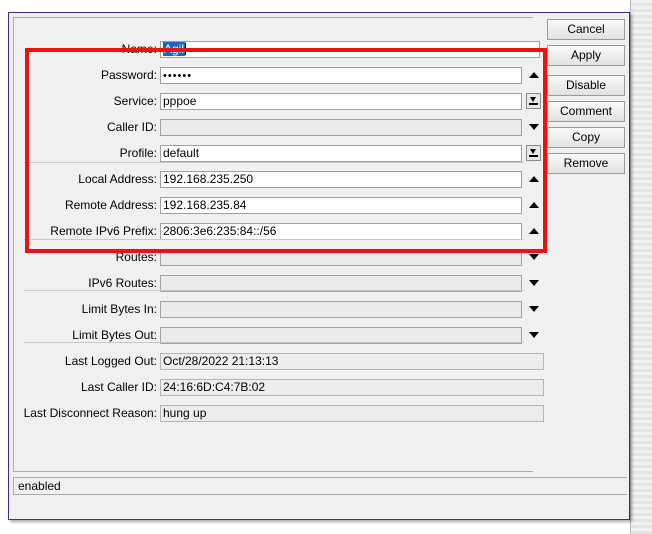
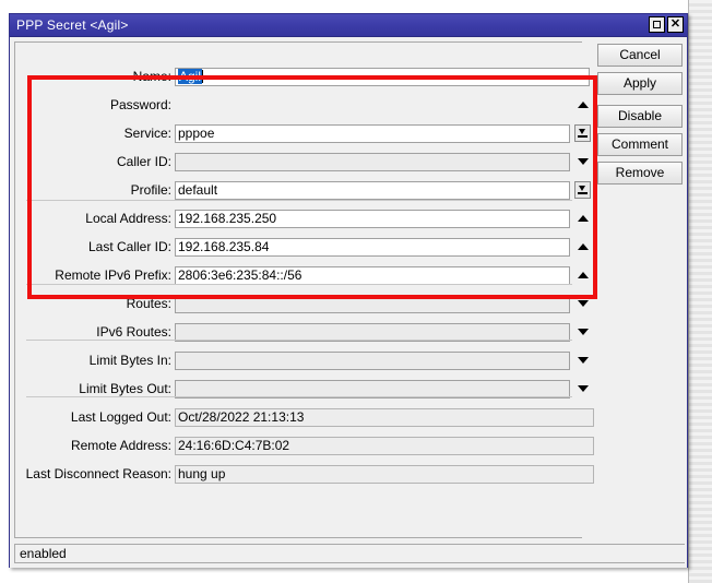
+ PPP Secret <Agil>
+ ✕
  Name:
  Agil
  Password:
- ••••••
  Service:
  pppoe
  Caller ID:
  Profile:
  default
  Local Address:
  192.168.235.250
- Remote Address:
+ Last Caller ID:
  192.168.235.84
  Remote IPv6 Prefix:
  2806:3e6:235:84::/56
  Routes:
  IPv6 Routes:
  Limit Bytes In:
  Limit Bytes Out:
  Last Logged Out:
  Oct/28/2022 21:13:13
- Last Caller ID:
+ Remote Address:
  24:16:6D:C4:7B:02
  Last Disconnect Reason:
  hung up
  Cancel
  Apply
  Disable
  Comment
- Copy
  Remove
  enabled
